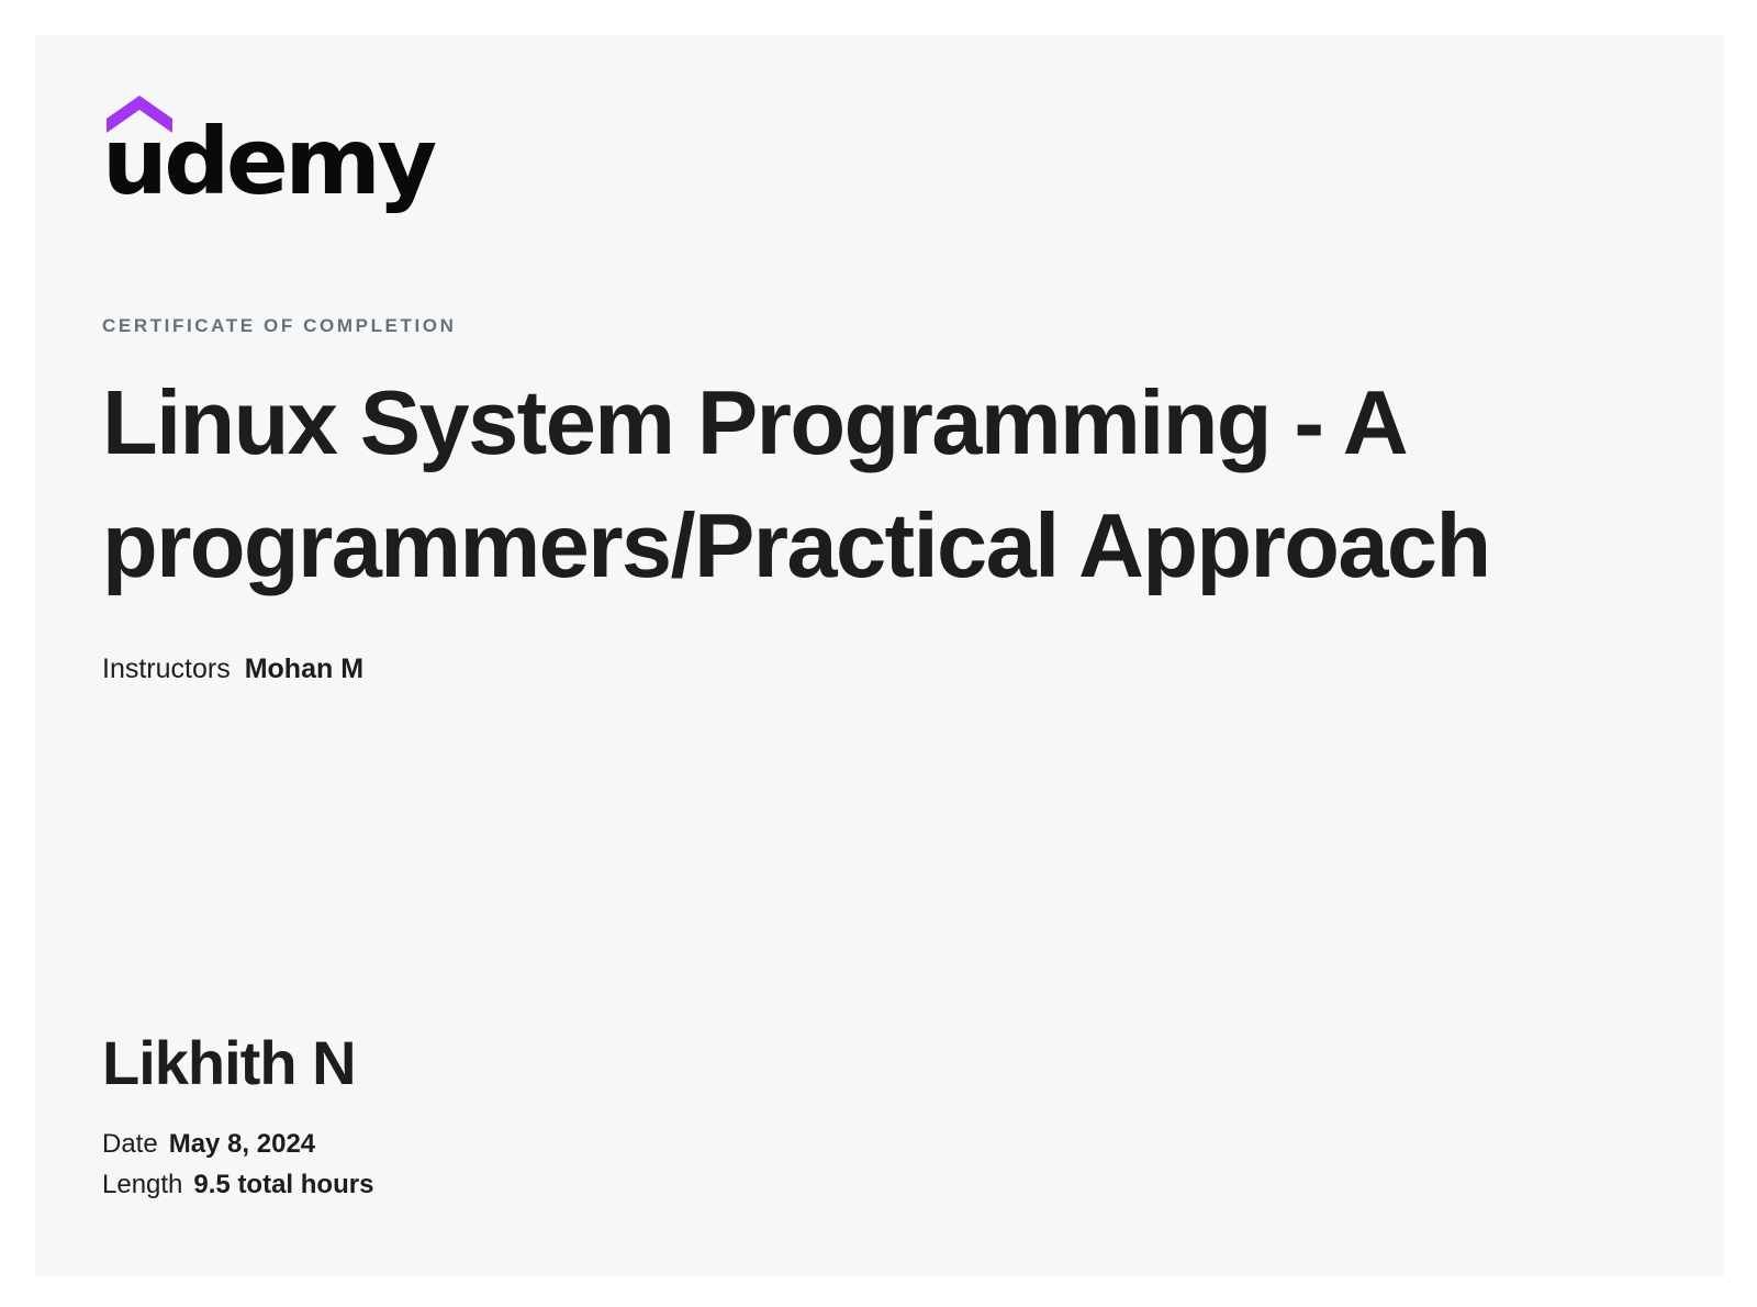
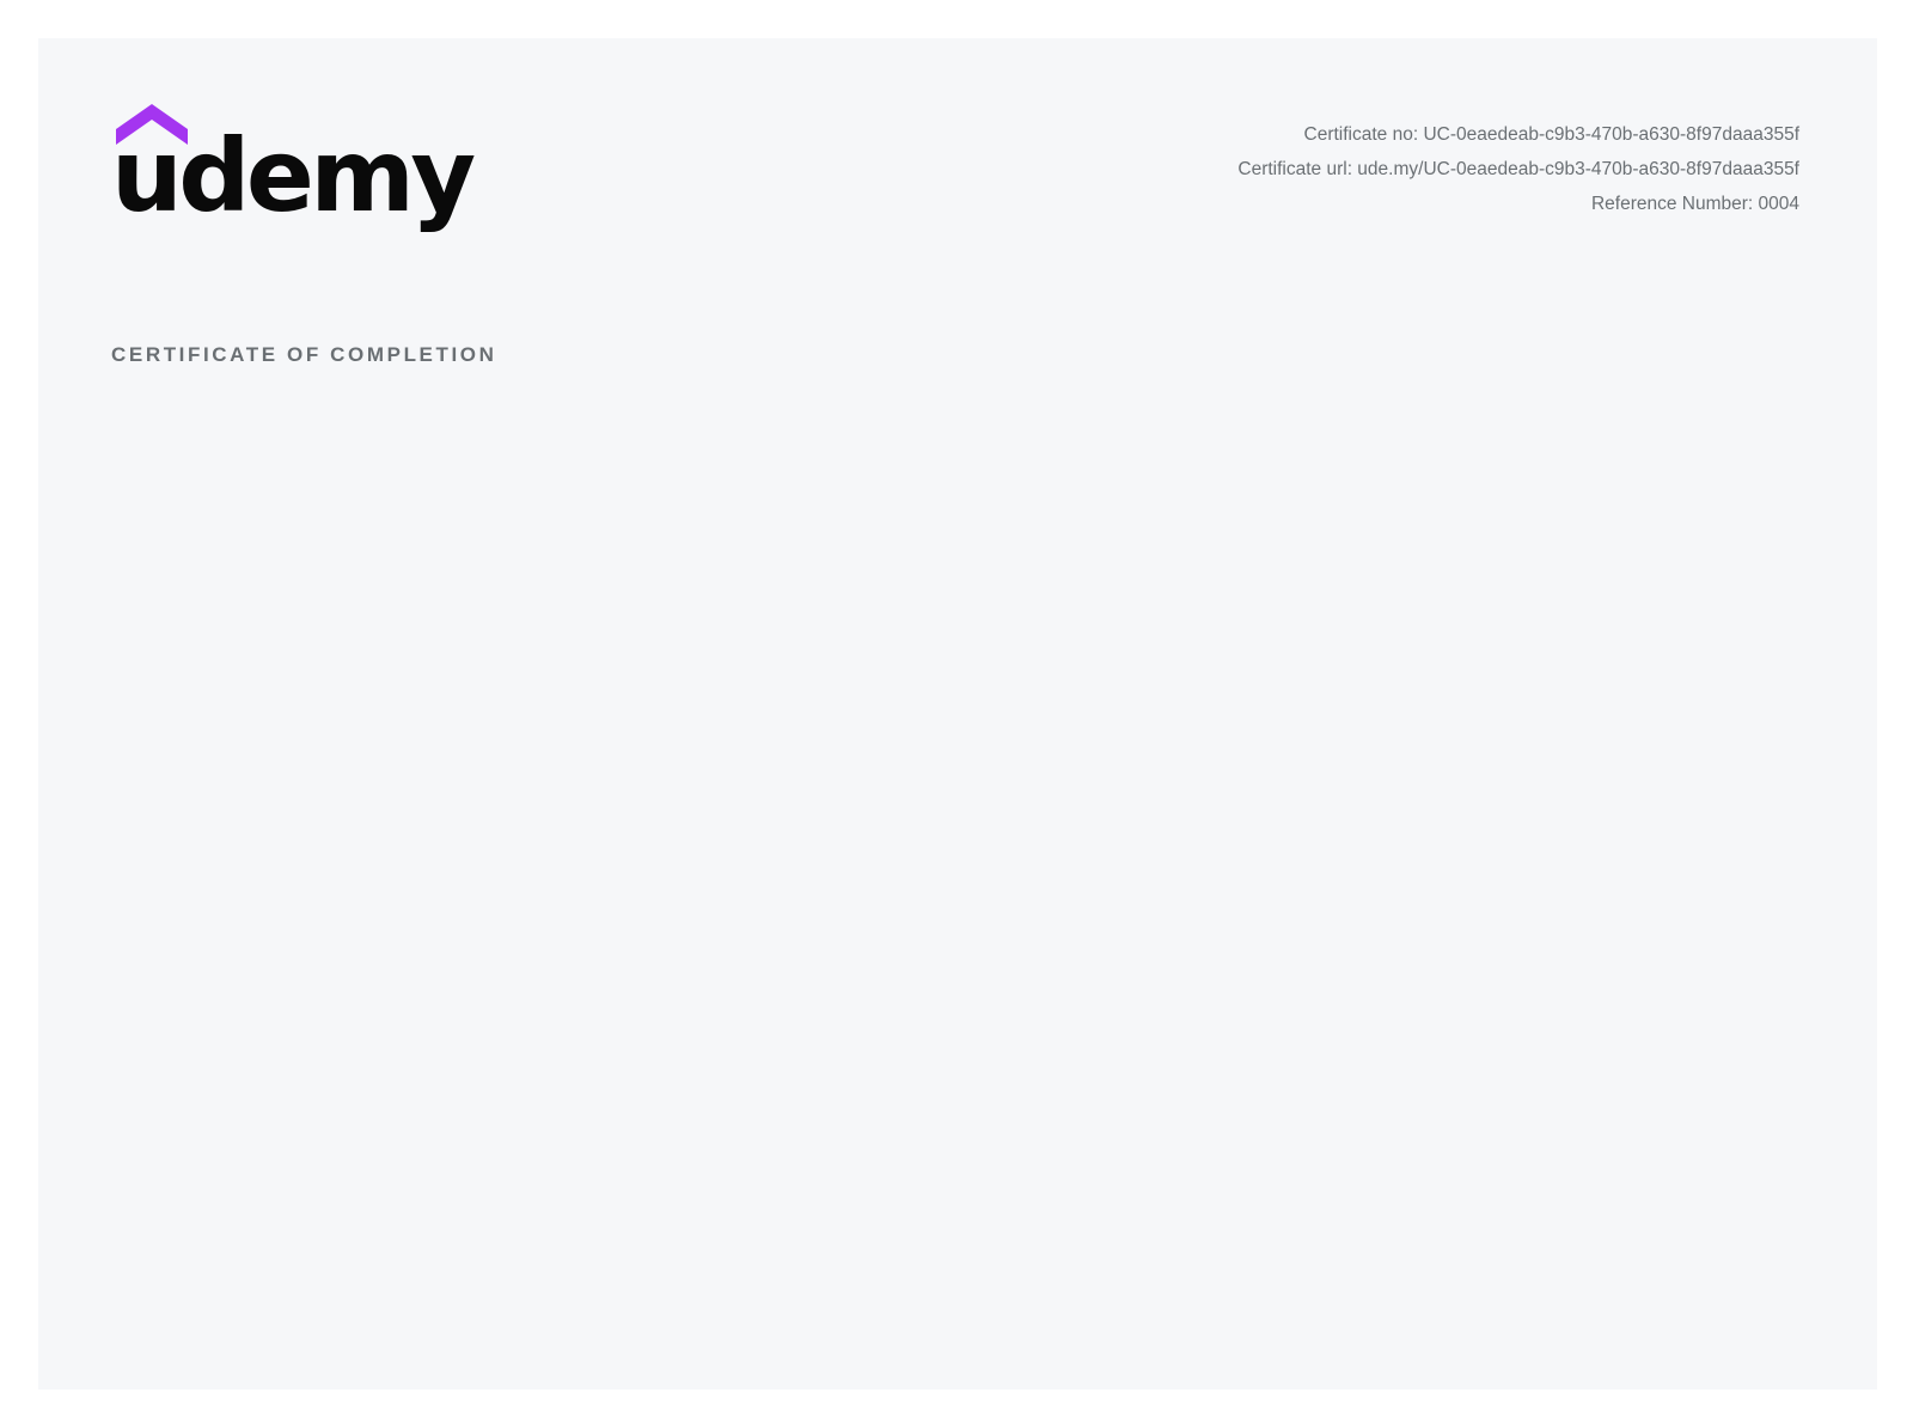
  udemy
+ Certificate no: UC-0eaedeab-c9b3-470b-a630-8f97daaa355f
+ Certificate url: ude.my/UC-0eaedeab-c9b3-470b-a630-8f97daaa355f
+ Reference Number: 0004
  CERTIFICATE OF COMPLETION
- Linux System Programming - A programmers/Practical Approach
- Instructors Mohan M
- Likhith N
- Date May 8, 2024
- Length 9.5 total hours
